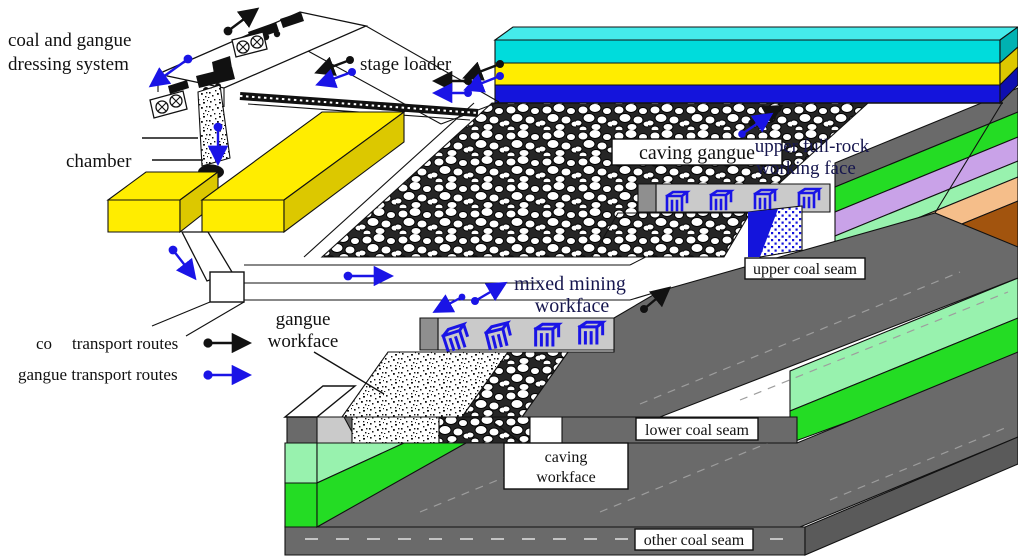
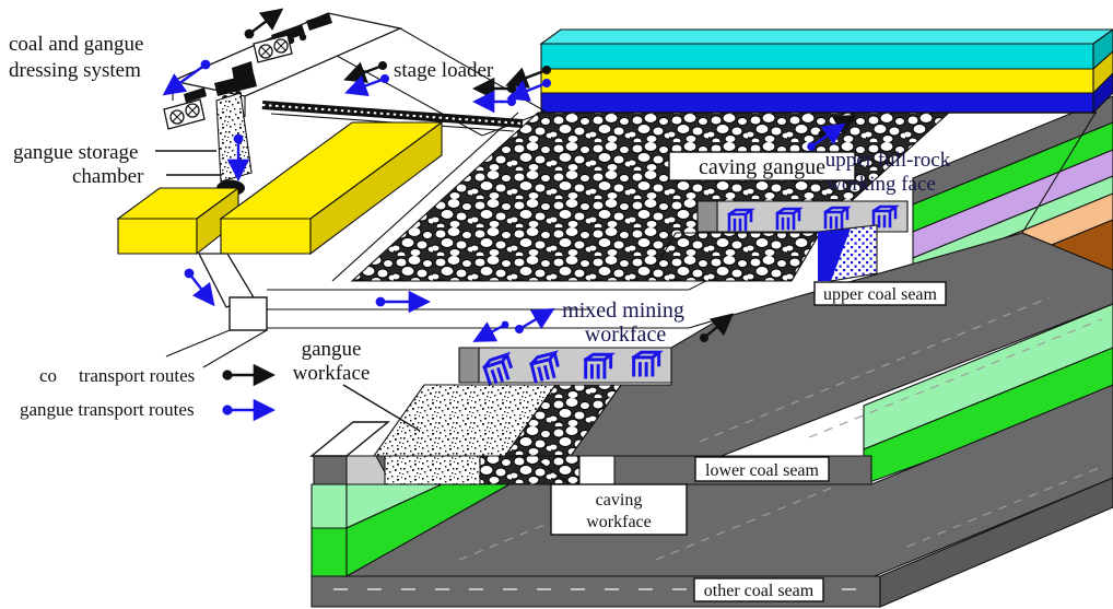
  coal and gangue
  dressing system
+ gangue storage
  chamber
  stage loader
  caving gangue
  upper full-rock
  working face
  upper coal seam
  mixed mining
  workface
  gangue
  workface
  lower coal seam
  caving
  workface
  other coal seam
  co
  transport routes
  gangue transport routes
